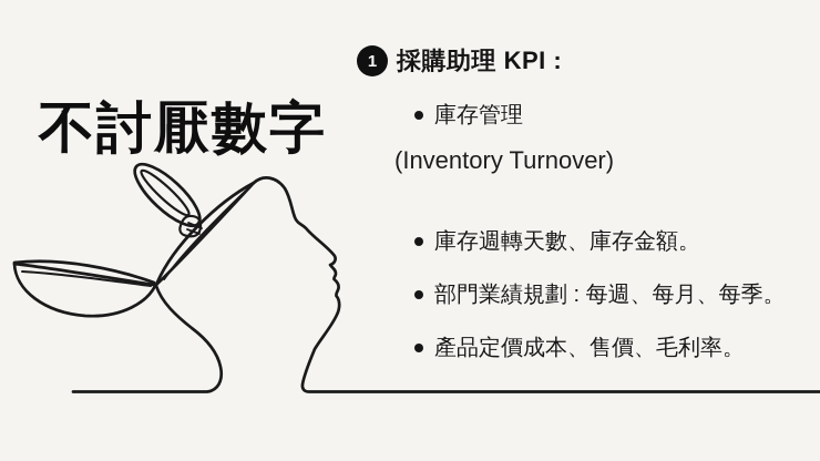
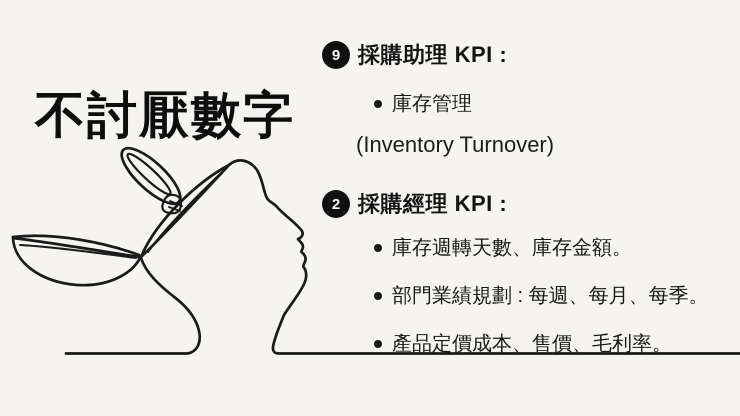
  不討厭數字
- 1
+ 9
  採購助理 KPI :
  庫存管理
  (Inventory Turnover)
+ 2
+ 採購經理 KPI :
  庫存週轉天數、庫存金額。
  部門業績規劃 : 每週、每月、每季。
  產品定價成本、售價、毛利率。
